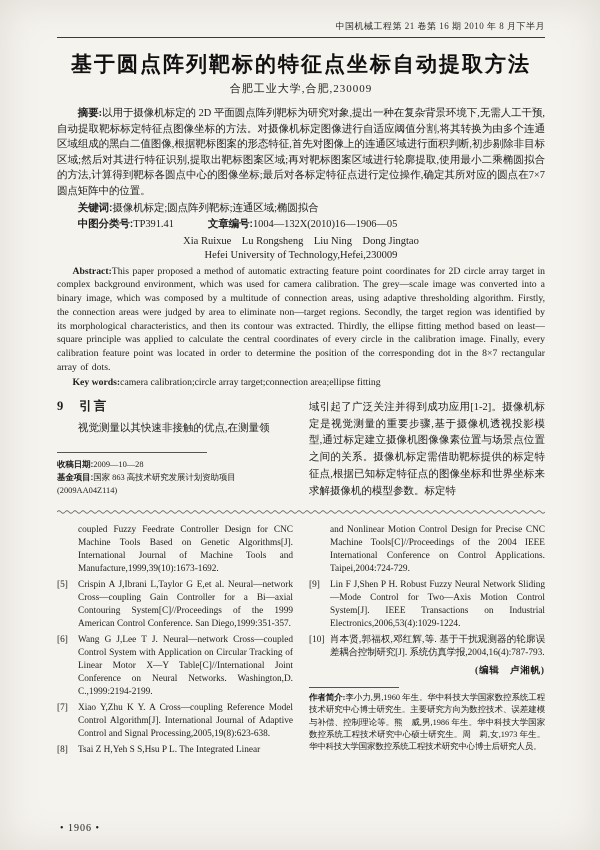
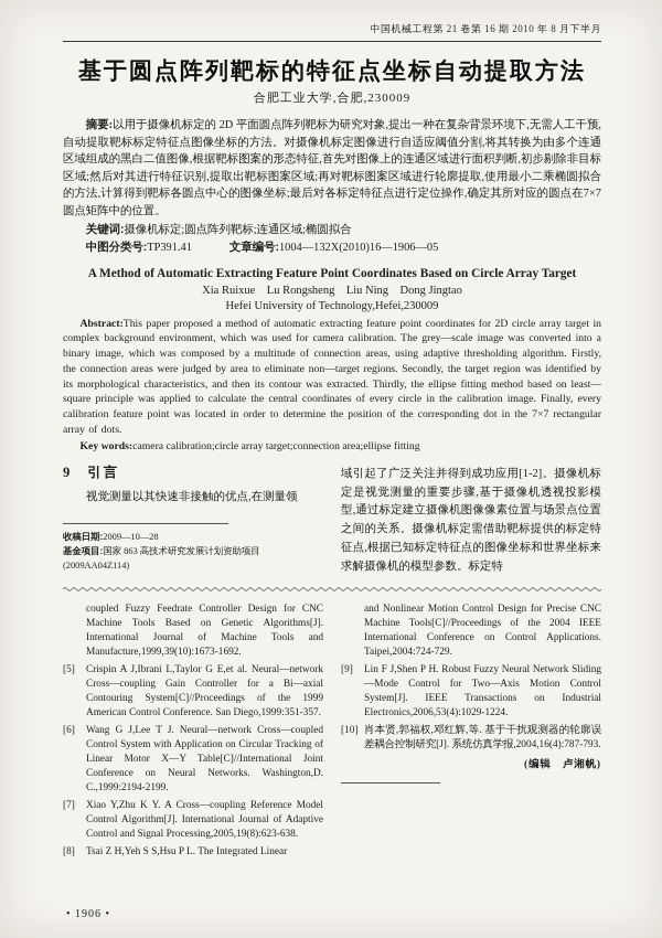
  中国机械工程第 21 卷第 16 期 2010 年 8 月下半月
  基于圆点阵列靶标的特征点坐标自动提取方法
  合肥工业大学,合肥,230009
  摘要:以用于摄像机标定的 2D 平面圆点阵列靶标为研究对象,提出一种在复杂背景环境下,无需人工干预,自动提取靶标标定特征点图像坐标的方法。对摄像机标定图像进行自适应阈值分割,将其转换为由多个连通区域组成的黑白二值图像,根据靶标图案的形态特征,首先对图像上的连通区域进行面积判断,初步剔除非目标区域;然后对其进行特征识别,提取出靶标图案区域;再对靶标图案区域进行轮廓提取,使用最小二乘椭圆拟合的方法,计算得到靶标各圆点中心的图像坐标;最后对各标定特征点进行定位操作,确定其所对应的圆点在7×7圆点矩阵中的位置。
  关键词:摄像机标定;圆点阵列靶标;连通区域;椭圆拟合
  中图分类号:TP391.41 文章编号:1004—132X(2010)16—1906—05
+ A Method of Automatic Extracting Feature Point Coordinates Based on Circle Array Target
  Xia Ruixue Lu Rongsheng Liu Ning Dong Jingtao
  Hefei University of Technology,Hefei,230009
- Abstract:This paper proposed a method of automatic extracting feature point coordinates for 2D circle array target in complex background environment, which was used for camera calibration. The grey—scale image was converted into a binary image, which was composed by a multitude of connection areas, using adaptive thresholding algorithm. Firstly, the connection areas were judged by area to eliminate non—target regions. Secondly, the target region was identified by its morphological characteristics, and then its contour was extracted. Thirdly, the ellipse fitting method based on least—square principle was applied to calculate the central coordinates of every circle in the calibration image. Finally, every calibration feature point was located in order to determine the position of the corresponding dot in the 8×7 rectangular array of dots.
+ Abstract:This paper proposed a method of automatic extracting feature point coordinates for 2D circle array target in complex background environment, which was used for camera calibration. The grey—scale image was converted into a binary image, which was composed by a multitude of connection areas, using adaptive thresholding algorithm. Firstly, the connection areas were judged by area to eliminate non—target regions. Secondly, the target region was identified by its morphological characteristics, and then its contour was extracted. Thirdly, the ellipse fitting method based on least—square principle was applied to calculate the central coordinates of every circle in the calibration image. Finally, every calibration feature point was located in order to determine the position of the corresponding dot in the 7×7 rectangular array of dots.
  Key words:camera calibration;circle array target;connection area;ellipse fitting
  9 引言
  视觉测量以其快速非接触的优点,在测量领
  收稿日期:2009—10—28
  基金项目:国家 863 高技术研究发展计划资助项目(2009AA04Z114)
  域引起了广泛关注并得到成功应用[1-2]。摄像机标定是视觉测量的重要步骤,基于摄像机透视投影模型,通过标定建立摄像机图像像素位置与场景点位置之间的关系。摄像机标定需借助靶标提供的标定特征点,根据已知标定特征点的图像坐标和世界坐标来求解摄像机的模型参数。标定特
  coupled Fuzzy Feedrate Controller Design for CNC Machine Tools Based on Genetic Algorithms[J]. International Journal of Machine Tools and Manufacture,1999,39(10):1673-1692.
  [5]
  Crispin A J,Ibrani L,Taylor G E,et al. Neural—network Cross—coupling Gain Controller for a Bi—axial Contouring System[C]//Proceedings of the 1999 American Control Conference. San Diego,1999:351-357.
  [6]
  Wang G J,Lee T J. Neural—network Cross—coupled Control System with Application on Circular Tracking of Linear Motor X—Y Table[C]//International Joint Conference on Neural Networks. Washington,D. C.,1999:2194-2199.
  [7]
  Xiao Y,Zhu K Y. A Cross—coupling Reference Model Control Algorithm[J]. International Journal of Adaptive Control and Signal Processing,2005,19(8):623-638.
  [8]
  Tsai Z H,Yeh S S,Hsu P L. The Integrated Linear
  and Nonlinear Motion Control Design for Precise CNC Machine Tools[C]//Proceedings of the 2004 IEEE International Conference on Control Applications. Taipei,2004:724-729.
  [9]
  Lin F J,Shen P H. Robust Fuzzy Neural Network Sliding—Mode Control for Two—Axis Motion Control System[J]. IEEE Transactions on Industrial Electronics,2006,53(4):1029-1224.
  [10]
  肖本贤,郭福权,邓红辉,等. 基于干扰观测器的轮廓误差耦合控制研究[J]. 系统仿真学报,2004,16(4):787-793.
  (编辑 卢湘帆)
- 作者简介:李小力,男,1960 年生。华中科技大学国家数控系统工程技术研究中心博士研究生。主要研究方向为数控技术、误差建模与补偿、控制理论等。熊 威,男,1986 年生。华中科技大学国家数控系统工程技术研究中心硕士研究生。周 莉,女,1973 年生。华中科技大学国家数控系统工程技术研究中心博士后研究人员。
  • 1906 •
